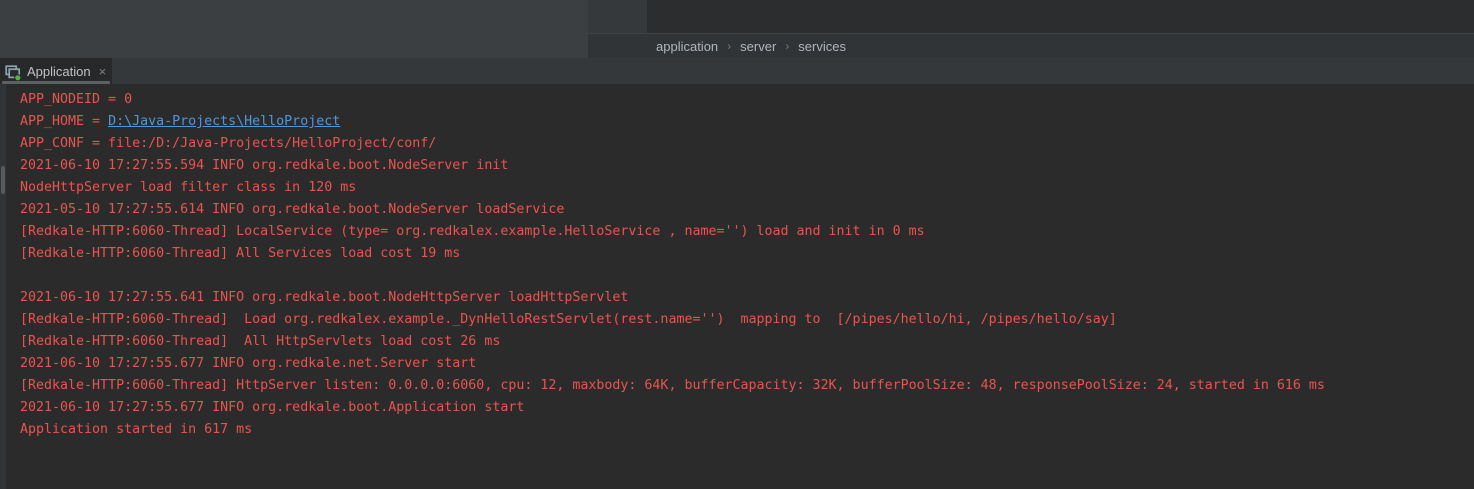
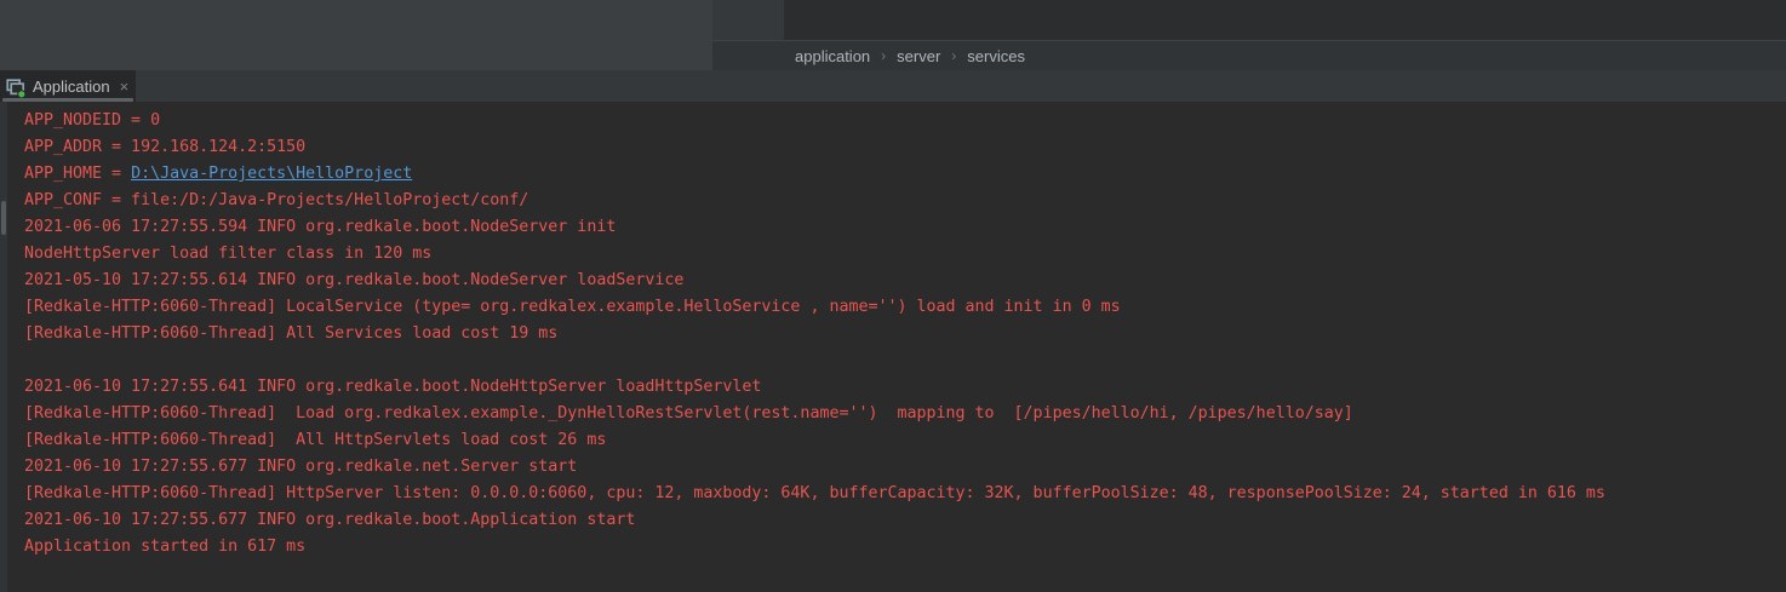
  application
  ›
  server
  ›
  services
  Application
  ×
  APP_NODEID = 0
+ APP_ADDR = 192.168.124.2:5150
  APP_HOME = D:\Java-Projects\HelloProject
  APP_CONF = file:/D:/Java-Projects/HelloProject/conf/
- 2021-06-10 17:27:55.594 INFO org.redkale.boot.NodeServer init
+ 2021-06-06 17:27:55.594 INFO org.redkale.boot.NodeServer init
  NodeHttpServer load filter class in 120 ms
  2021-05-10 17:27:55.614 INFO org.redkale.boot.NodeServer loadService
  [Redkale-HTTP:6060-Thread] LocalService (type= org.redkalex.example.HelloService , name='') load and init in 0 ms
  [Redkale-HTTP:6060-Thread] All Services load cost 19 ms
  2021-06-10 17:27:55.641 INFO org.redkale.boot.NodeHttpServer loadHttpServlet
  [Redkale-HTTP:6060-Thread] Load org.redkalex.example._DynHelloRestServlet(rest.name='') mapping to [/pipes/hello/hi, /pipes/hello/say]
  [Redkale-HTTP:6060-Thread] All HttpServlets load cost 26 ms
  2021-06-10 17:27:55.677 INFO org.redkale.net.Server start
  [Redkale-HTTP:6060-Thread] HttpServer listen: 0.0.0.0:6060, cpu: 12, maxbody: 64K, bufferCapacity: 32K, bufferPoolSize: 48, responsePoolSize: 24, started in 616 ms
  2021-06-10 17:27:55.677 INFO org.redkale.boot.Application start
  Application started in 617 ms
